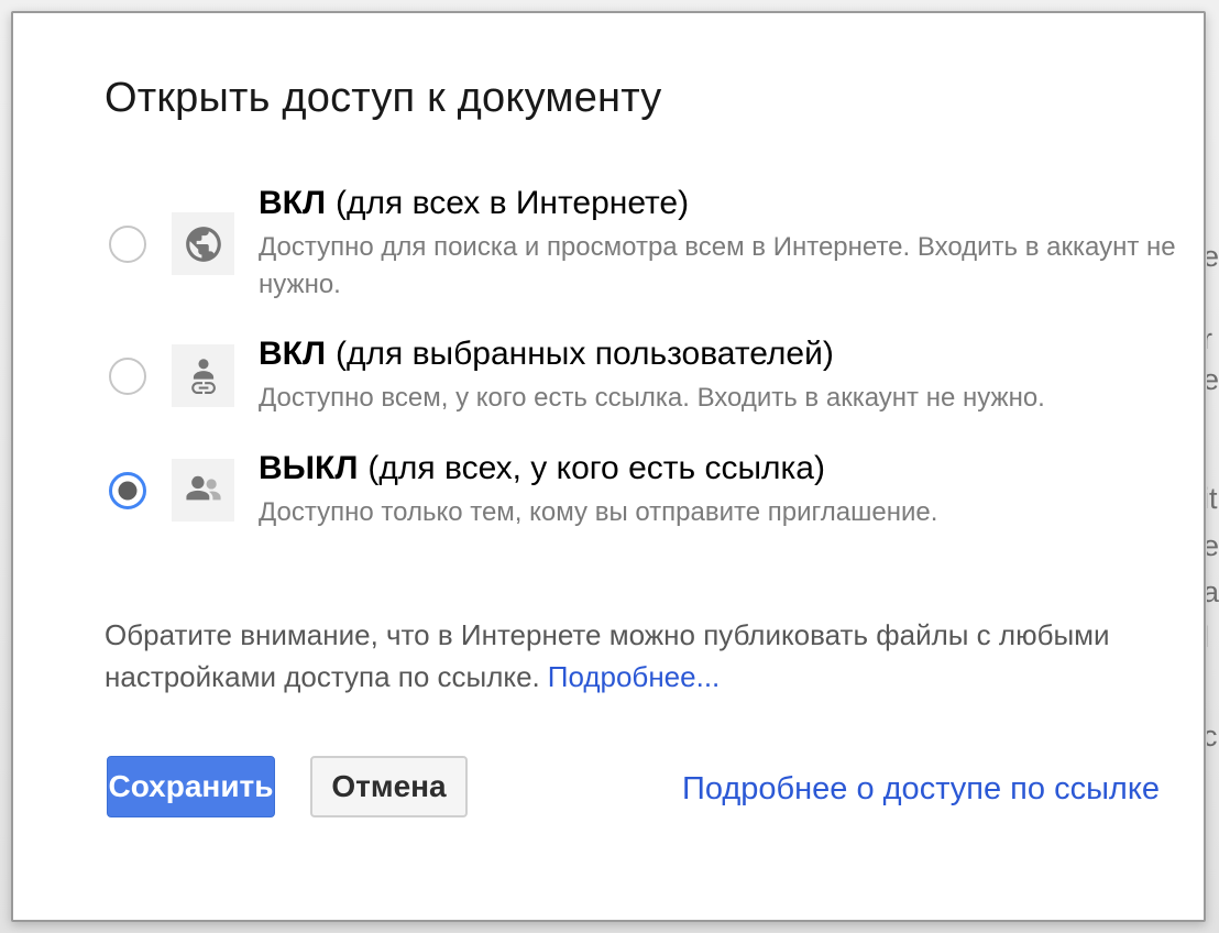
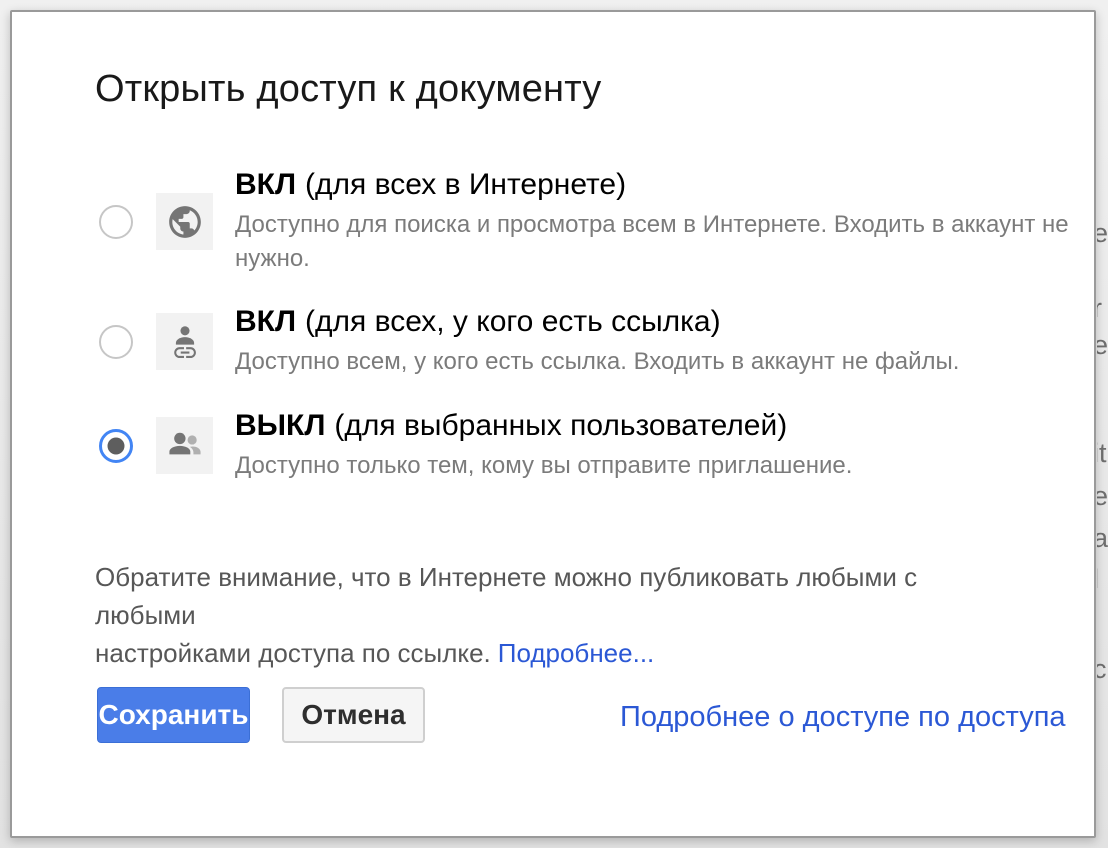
  e
  r
  e
  e
  a
  c
  Открыть доступ к документу
  ВКЛ (для всех в Интернете)
  Доступно для поиска и просмотра всем в Интернете. Входить в аккаунт не нужно.
- ВКЛ (для выбранных пользователей)
+ ВКЛ (для всех, у кого есть ссылка)
- Доступно всем, у кого есть ссылка. Входить в аккаунт не нужно.
+ Доступно всем, у кого есть ссылка. Входить в аккаунт не файлы.
- ВЫКЛ (для всех, у кого есть ссылка)
+ ВЫКЛ (для выбранных пользователей)
  Доступно только тем, кому вы отправите приглашение.
- Обратите внимание, что в Интернете можно публиковать файлы с любыми
+ Обратите внимание, что в Интернете можно публиковать любыми с любыми
  настройками доступа по ссылке. Подробнее...
  Сохранить
  Отмена
- Подробнее о доступе по ссылке
+ Подробнее о доступе по доступа
